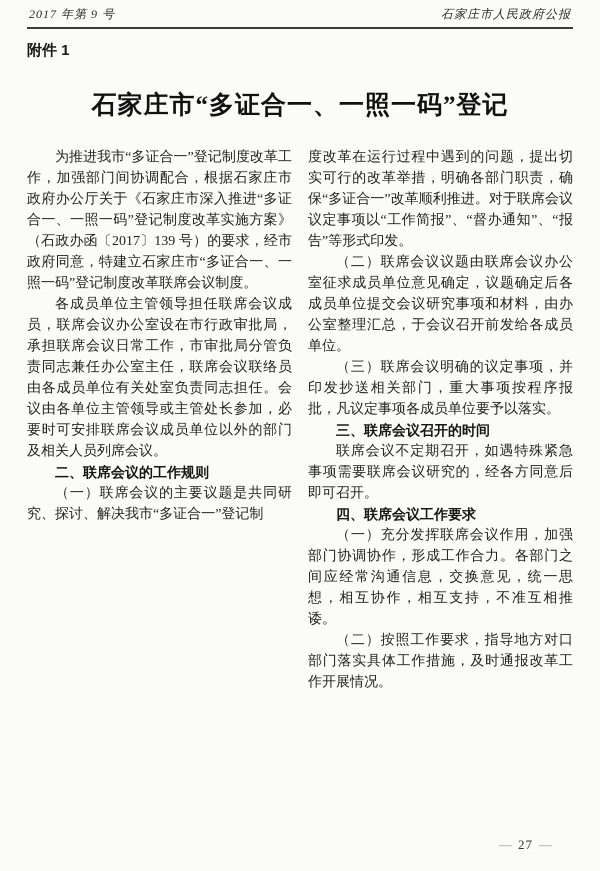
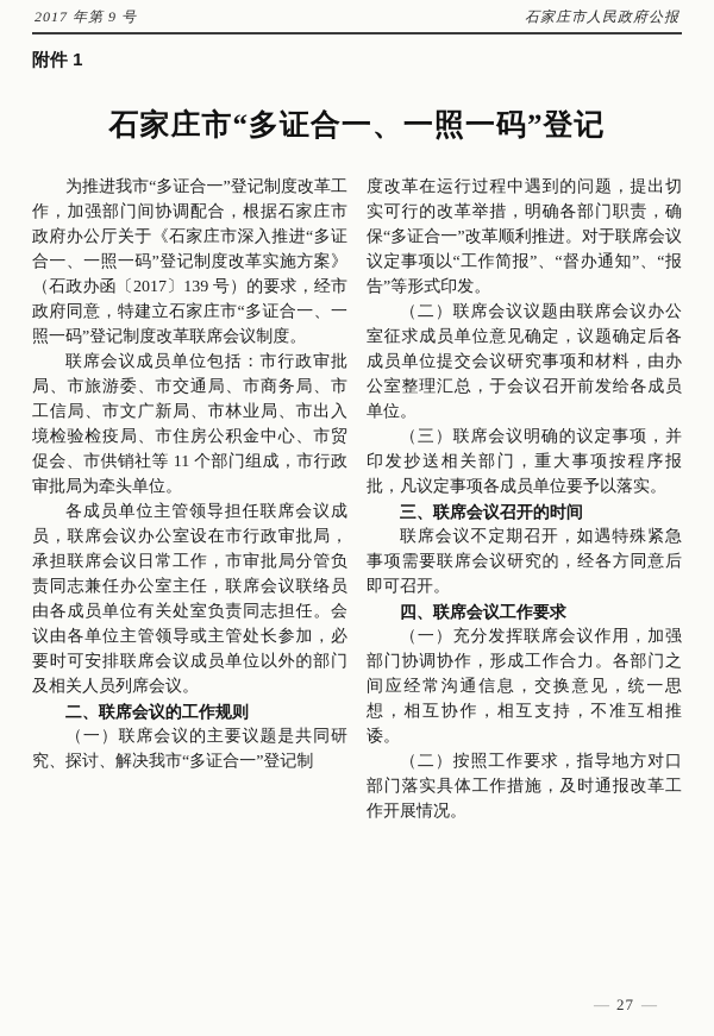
  2017 年第 9 号
  石家庄市人民政府公报
  附件 1
  石家庄市“多证合一、一照一码”登记
  为推进我市“多证合一”登记制度改革工作，加强部门间协调配合，根据石家庄市政府办公厅关于《石家庄市深入推进“多证合一、一照一码”登记制度改革实施方案》（石政办函〔2017〕139 号）的要求，经市政府同意，特建立石家庄市“多证合一、一照一码”登记制度改革联席会议制度。
+ 联席会议成员单位包括：市行政审批局、市旅游委、市交通局、市商务局、市工信局、市文广新局、市林业局、市出入境检验检疫局、市住房公积金中心、市贸促会、市供销社等 11 个部门组成，市行政审批局为牵头单位。
  各成员单位主管领导担任联席会议成员，联席会议办公室设在市行政审批局，承担联席会议日常工作，市审批局分管负责同志兼任办公室主任，联席会议联络员由各成员单位有关处室负责同志担任。会议由各单位主管领导或主管处长参加，必要时可安排联席会议成员单位以外的部门及相关人员列席会议。
  二、联席会议的工作规则
  （一）联席会议的主要议题是共同研究、探讨、解决我市“多证合一”登记制
  度改革在运行过程中遇到的问题，提出切实可行的改革举措，明确各部门职责，确保“多证合一”改革顺利推进。对于联席会议议定事项以“工作简报”、“督办通知”、“报告”等形式印发。
  （二）联席会议议题由联席会议办公室征求成员单位意见确定，议题确定后各成员单位提交会议研究事项和材料，由办公室整理汇总，于会议召开前发给各成员单位。
  （三）联席会议明确的议定事项，并印发抄送相关部门，重大事项按程序报批，凡议定事项各成员单位要予以落实。
  三、联席会议召开的时间
  联席会议不定期召开，如遇特殊紧急事项需要联席会议研究的，经各方同意后即可召开。
  四、联席会议工作要求
  （一）充分发挥联席会议作用，加强部门协调协作，形成工作合力。各部门之间应经常沟通信息，交换意见，统一思想，相互协作，相互支持，不准互相推诿。
  （二）按照工作要求，指导地方对口部门落实具体工作措施，及时通报改革工作开展情况。
  — 27 —
